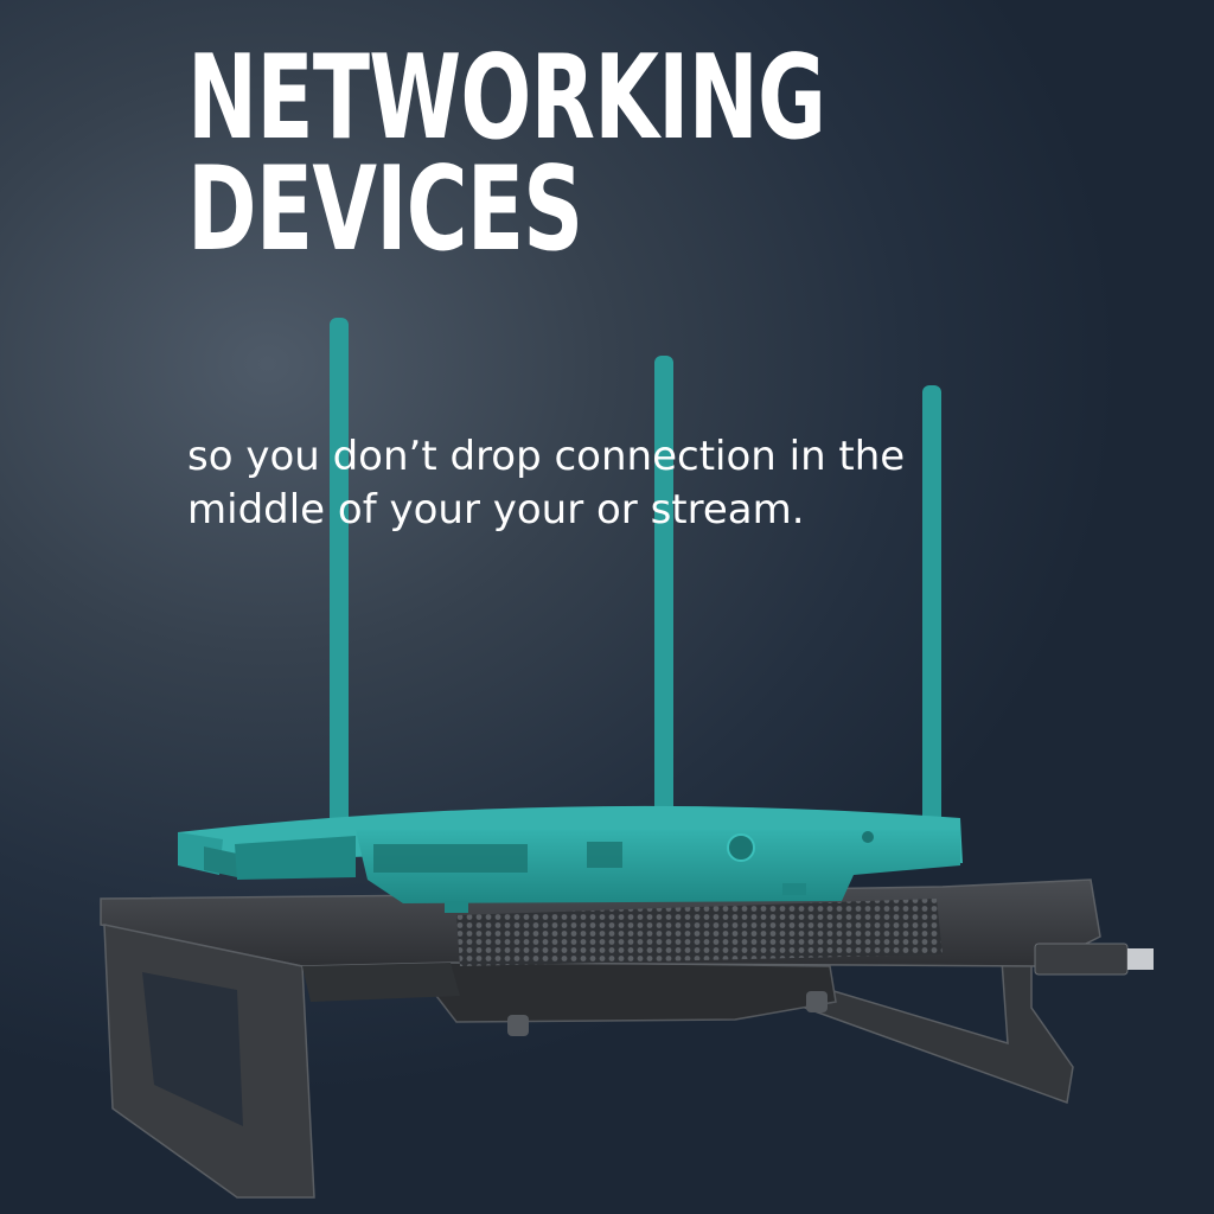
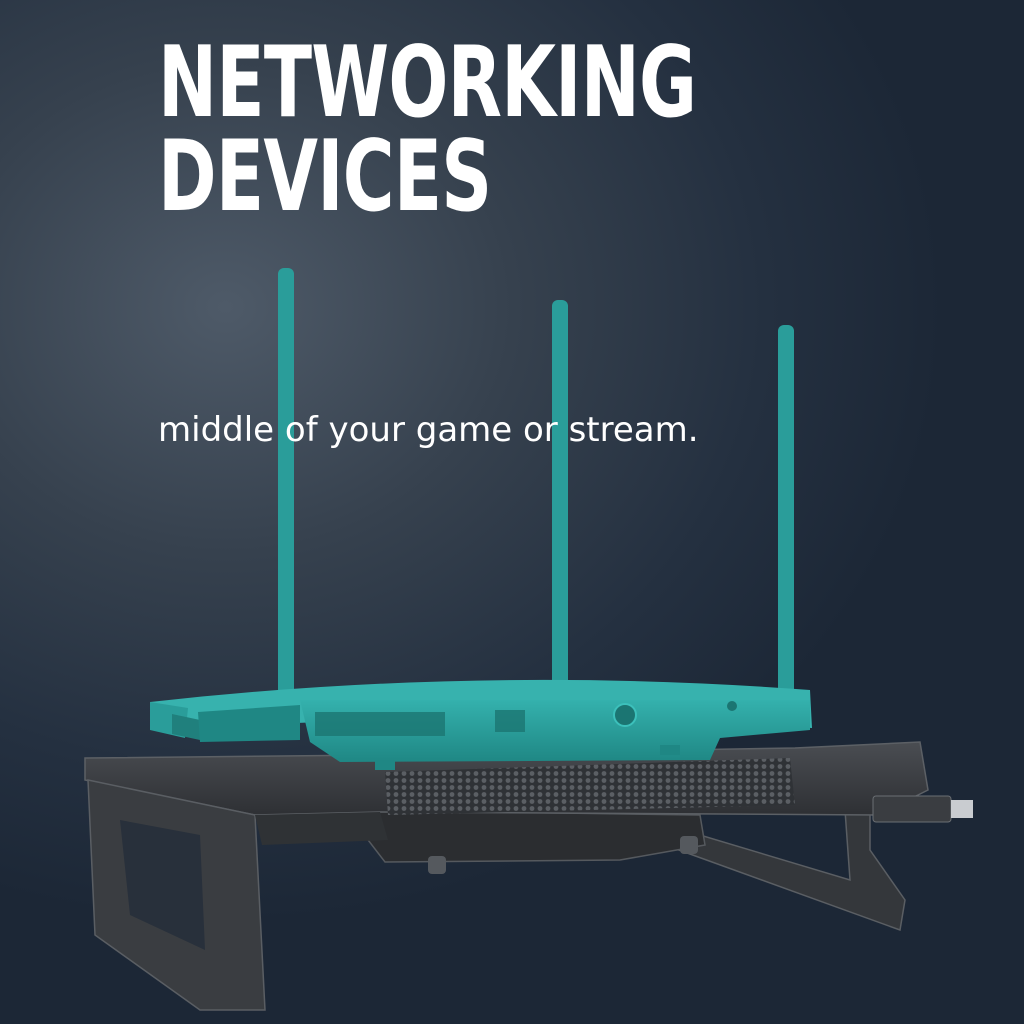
  NETWORKING
  DEVICES
- so you don’t drop connection in the
- middle of your your or stream.
+ middle of your game or stream.
